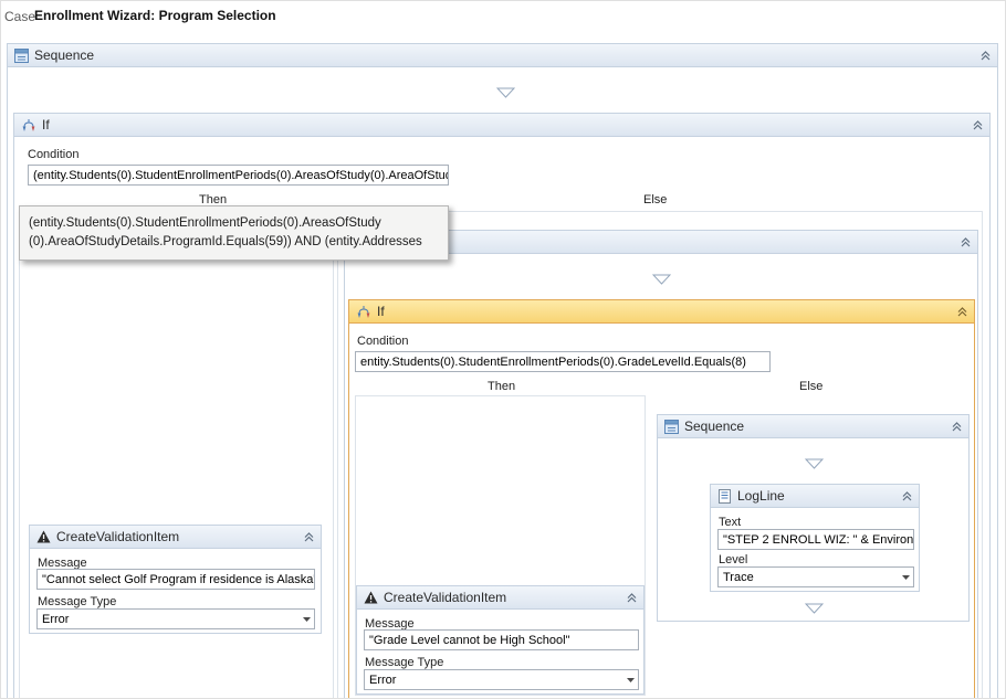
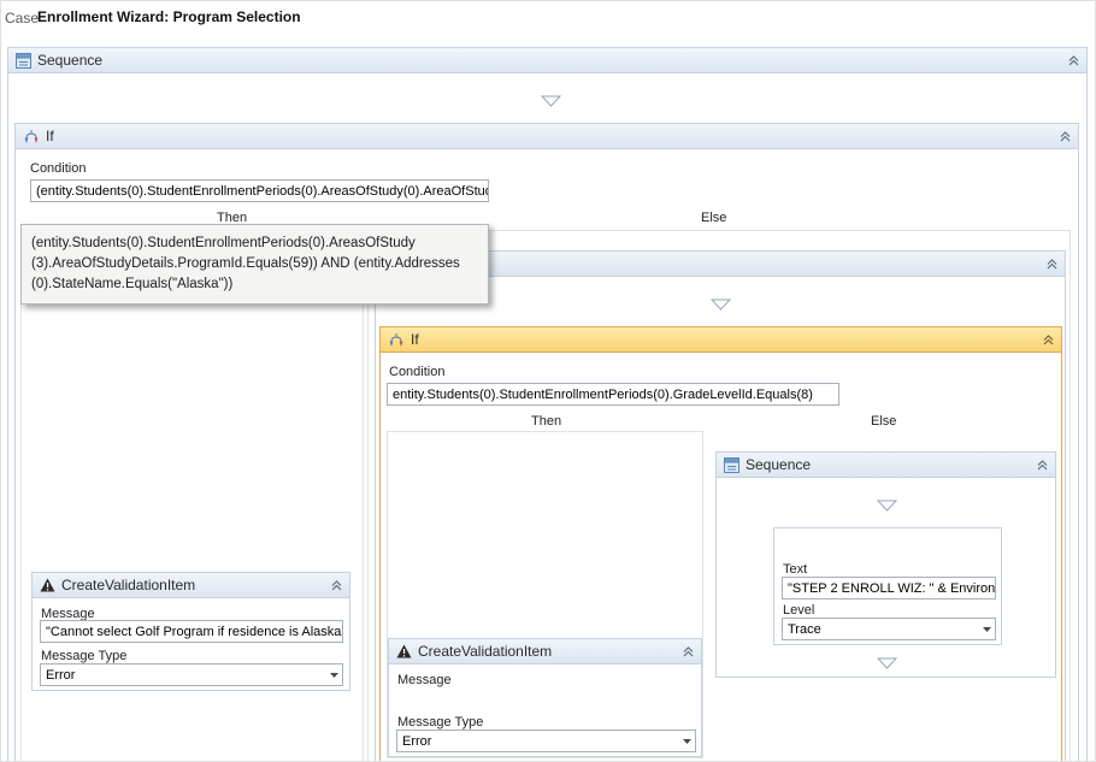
  Case
  Enrollment Wizard: Program Selection
  Sequence
  If
  Condition
  Then
  Else
  CreateValidationItem
  Message
  "Cannot select Golf Program if residence is Alaska
  Message Type
  Error
  If
  Condition
  entity.Students(0).StudentEnrollmentPeriods(0).GradeLevelId.Equals(8)
  Then
  Else
  CreateValidationItem
  Message
- "Grade Level cannot be High School"
  Message Type
  Error
  Sequence
- LogLine
  Text
  "STEP 2 ENROLL WIZ: " & Environ
  Level
  Trace
  (entity.Students(0).StudentEnrollmentPeriods(0).AreasOfStudy
- (0).AreaOfStudyDetails.ProgramId.Equals(59)) AND (entity.Addresses
+ (3).AreaOfStudyDetails.ProgramId.Equals(59)) AND (entity.Addresses
+ (0).StateName.Equals("Alaska"))
